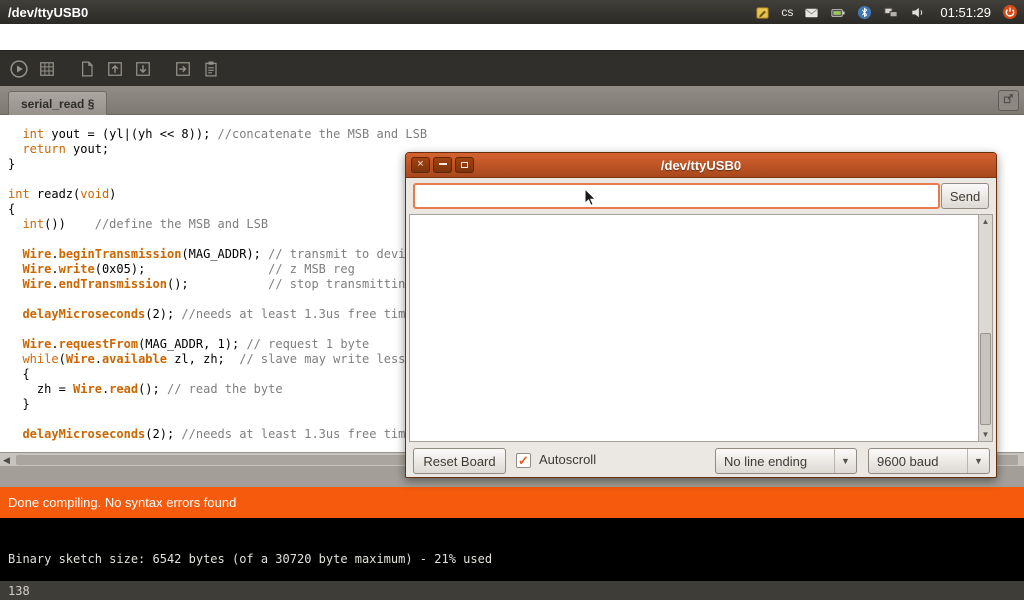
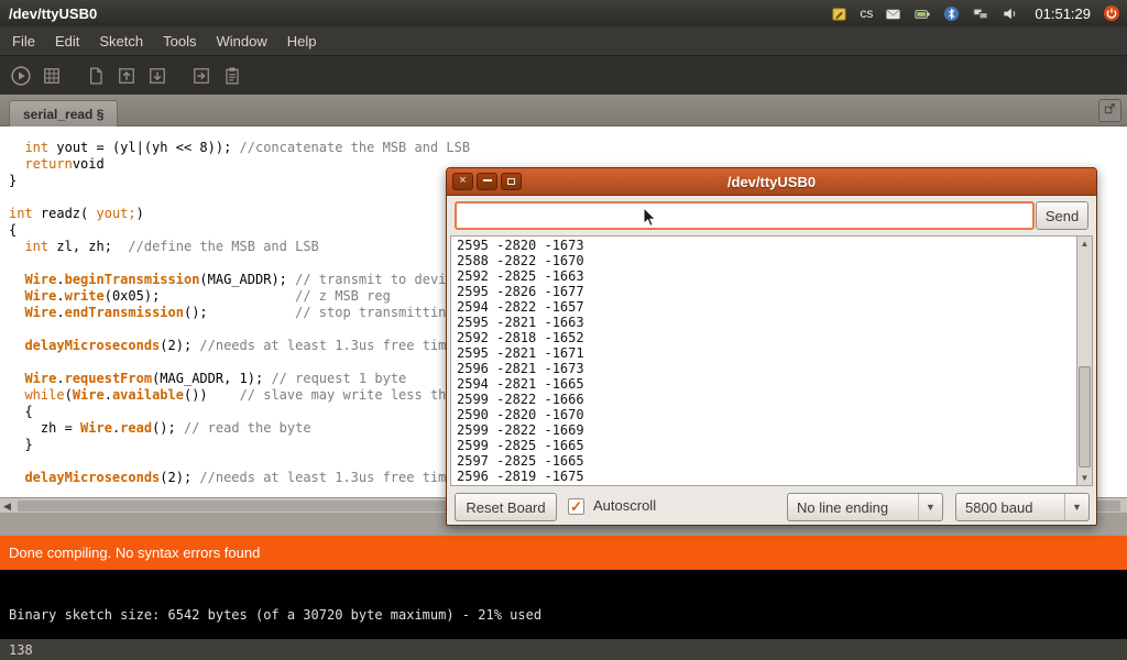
  /dev/ttyUSB0
  cs
  01:51:29
+ File
+ Edit
+ Sketch
+ Tools
+ Window
+ Help
  serial_read §
  int yout = (yl|(yh << 8)); //concatenate the MSB and LSB
- return yout;
+ returnvoid
  }
- int readz(void)
+ int readz( yout;)
  {
- int()) //define the MSB and LSB
+ int zl, zh; //define the MSB and LSB
  Wire.beginTransmission(MAG_ADDR); // transmit to devi
  Wire.write(0x05); // z MSB reg
  Wire.endTransmission(); // stop transmittin
  delayMicroseconds(2); //needs at least 1.3us free tim
  Wire.requestFrom(MAG_ADDR, 1); // request 1 byte
- while(Wire.available zl, zh; // slave may write less
+ while(Wire.available()) // slave may write less th
  {
  zh = Wire.read(); // read the byte
  }
  delayMicroseconds(2); //needs at least 1.3us free tim
  ◀
  Done compiling. No syntax errors found
  Binary sketch size: 6542 bytes (of a 30720 byte maximum) - 21% used
  138
  ×
  /dev/ttyUSB0
  Send
+ 2595 -2820 -1673
+ 2588 -2822 -1670
+ 2592 -2825 -1663
+ 2595 -2826 -1677
+ 2594 -2822 -1657
+ 2595 -2821 -1663
+ 2592 -2818 -1652
+ 2595 -2821 -1671
+ 2596 -2821 -1673
+ 2594 -2821 -1665
+ 2599 -2822 -1666
+ 2590 -2820 -1670
+ 2599 -2822 -1669
+ 2599 -2825 -1665
+ 2597 -2825 -1665
+ 2596 -2819 -1675
  ▲
  ▼
  Reset Board
  ✓
  Autoscroll
  No line ending
  ▼
- 9600 baud
+ 5800 baud
  ▼
